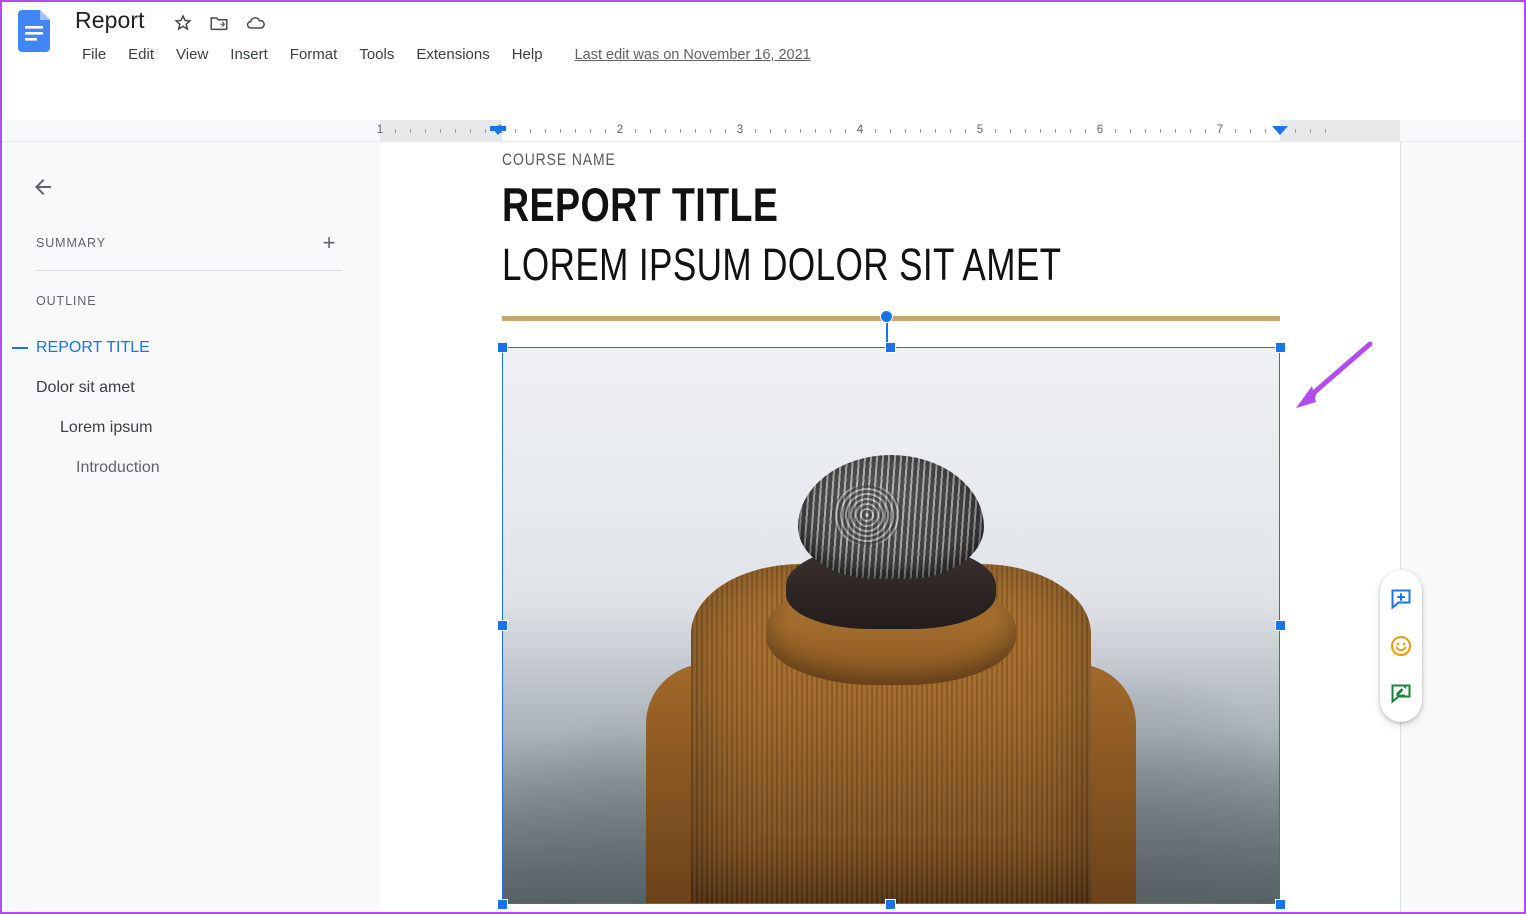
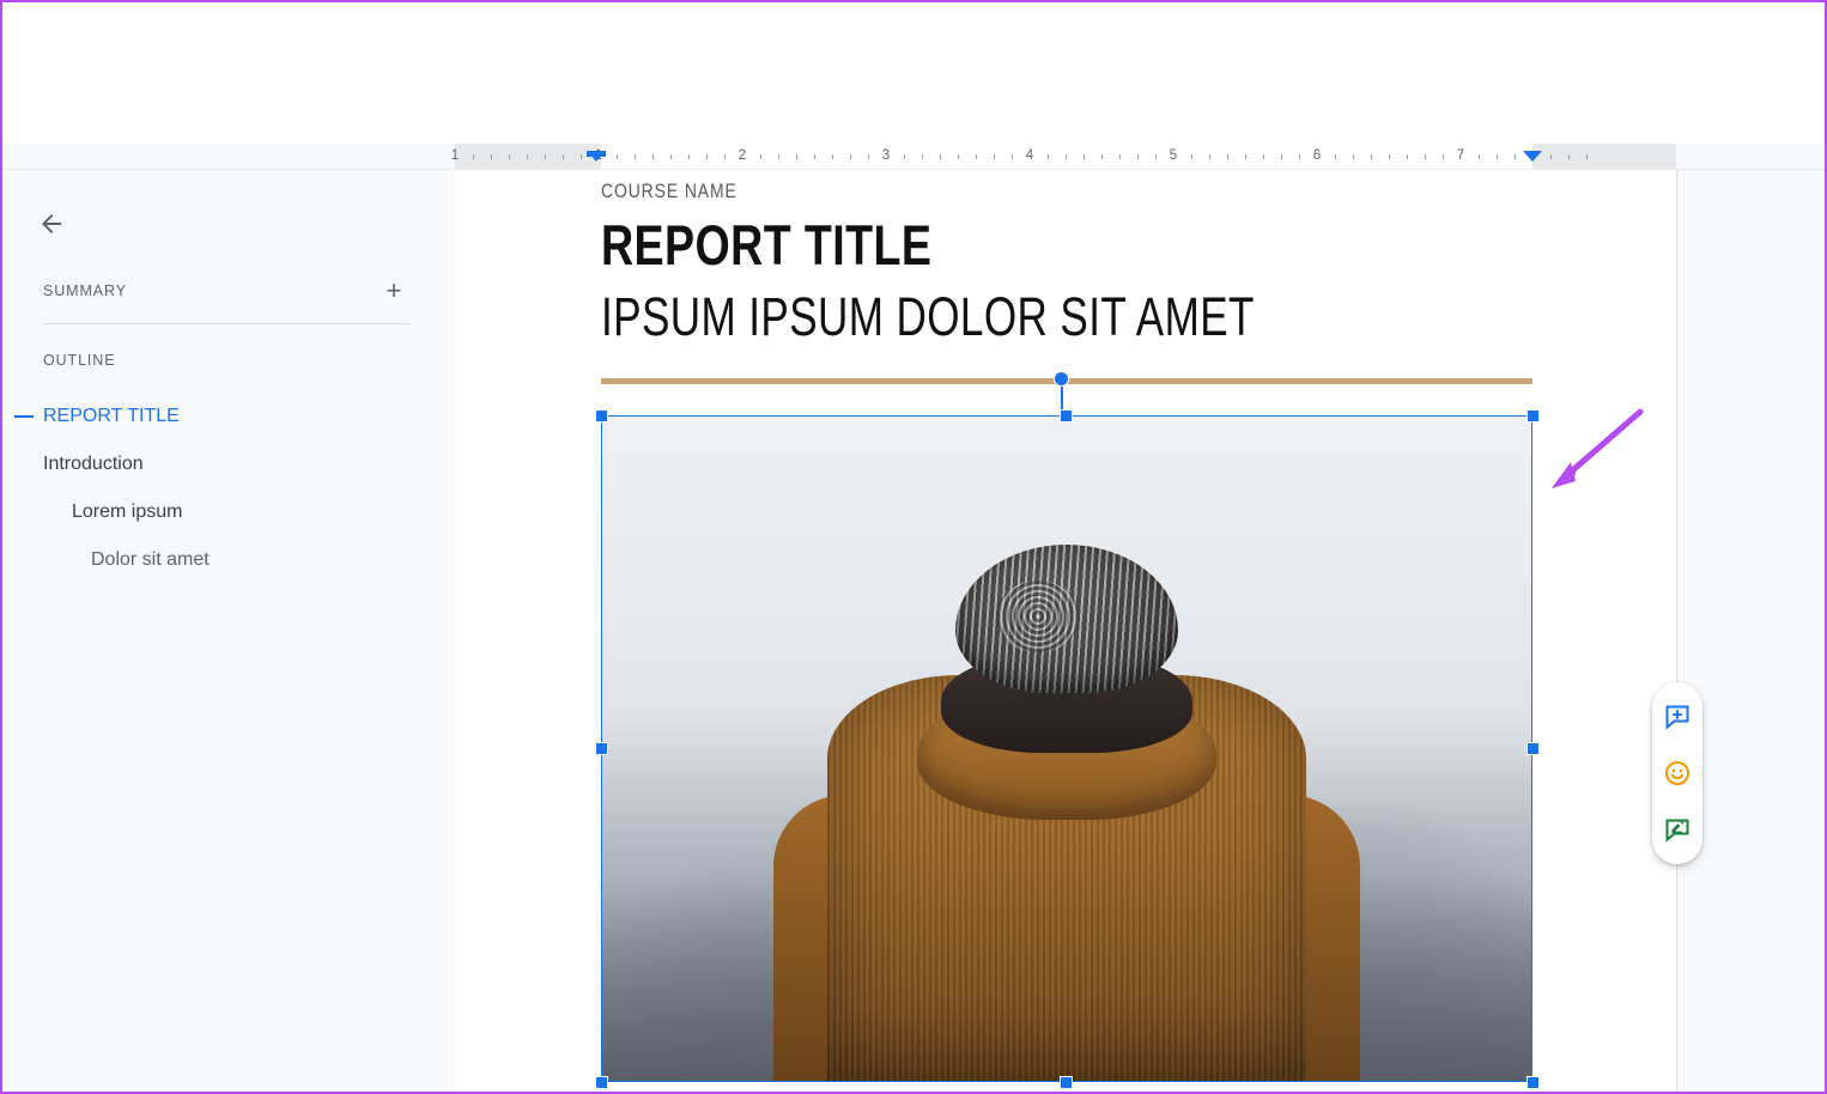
- Report
- File
- Edit
- View
- Insert
- Format
- Tools
- Extensions
- Help
- Last edit was on November 16, 2021
  1
  2
  3
  4
  5
  6
  7
  SUMMARY
  +
  OUTLINE
  REPORT TITLE
- Dolor sit amet
+ Introduction
  Lorem ipsum
- Introduction
+ Dolor sit amet
  COURSE NAME
  REPORT TITLE
- LOREM IPSUM DOLOR SIT AMET
+ IPSUM IPSUM DOLOR SIT AMET
